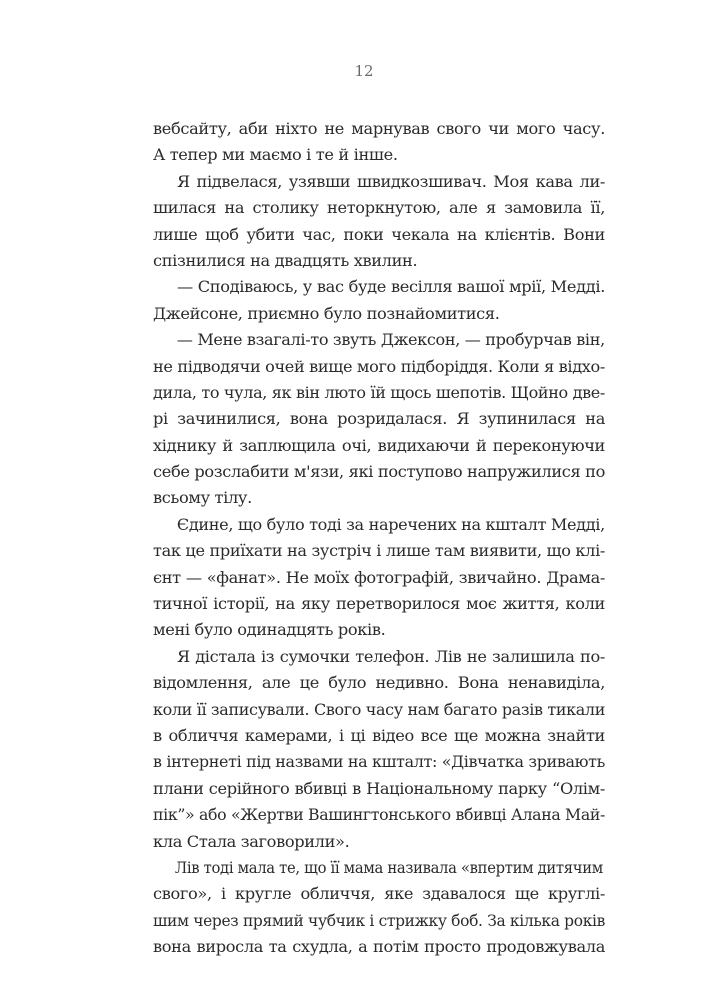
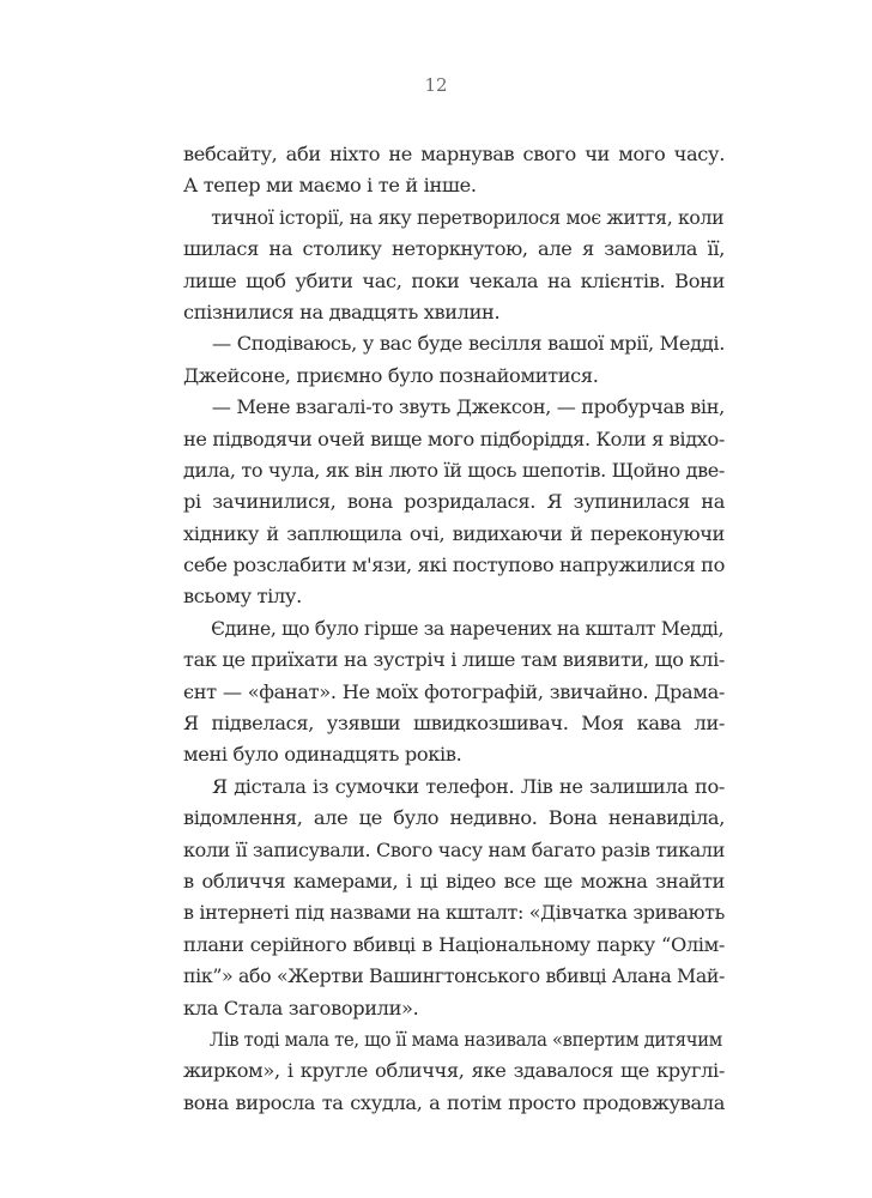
  12
  вебсайту, аби ніхто не марнував свого чи мого часу.
  А тепер ми маємо і те й інше.
- Я підвелася, узявши швидкозшивач. Моя кава ли-
+ тичної історії, на яку перетворилося моє життя, коли
  шилася на столику неторкнутою, але я замовила її,
  лише щоб убити час, поки чекала на клієнтів. Вони
  спізнилися на двадцять хвилин.
  — Сподіваюсь, у вас буде весілля вашої мрії, Медді.
  Джейсоне, приємно було познайомитися.
  — Мене взагалі-то звуть Джексон, — пробурчав він,
  не підводячи очей вище мого підборіддя. Коли я відхо-
  дила, то чула, як він люто їй щось шепотів. Щойно две-
  рі зачинилися, вона розридалася. Я зупинилася на
  хіднику й заплющила очі, видихаючи й переконуючи
  себе розслабити м'язи, які поступово напружилися по
  всьому тілу.
- Єдине, що було тоді за наречених на кшталт Медді,
+ Єдине, що було гірше за наречених на кшталт Медді,
  так це приїхати на зустріч і лише там виявити, що клі-
  єнт — «фанат». Не моїх фотографій, звичайно. Драма-
- тичної історії, на яку перетворилося моє життя, коли
+ Я підвелася, узявши швидкозшивач. Моя кава ли-
  мені було одинадцять років.
  Я дістала із сумочки телефон. Лів не залишила по-
  відомлення, але це було недивно. Вона ненавиділа,
  коли її записували. Свого часу нам багато разів тикали
  в обличчя камерами, і ці відео все ще можна знайти
  в інтернеті під назвами на кшталт: «Дівчатка зривають
  плани серійного вбивці в Національному парку “Олім-
  пік”» або «Жертви Вашингтонського вбивці Алана Май-
  кла Стала заговорили».
  Лів тоді мала те, що її мама називала «впертим дитячим
- свого», і кругле обличчя, яке здавалося ще круглі-
+ жирком», і кругле обличчя, яке здавалося ще круглі-
- шим через прямий чубчик і стрижку боб. За кілька років
  вона виросла та схудла, а потім просто продовжувала
